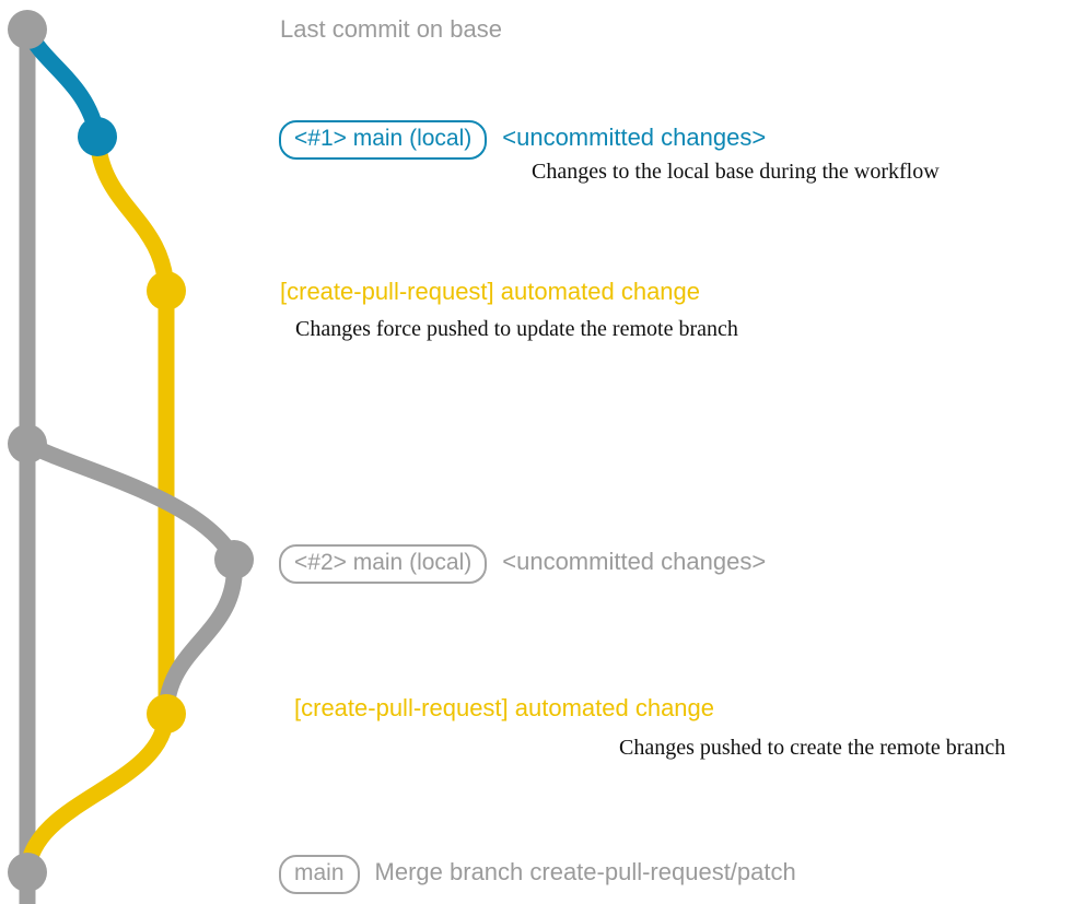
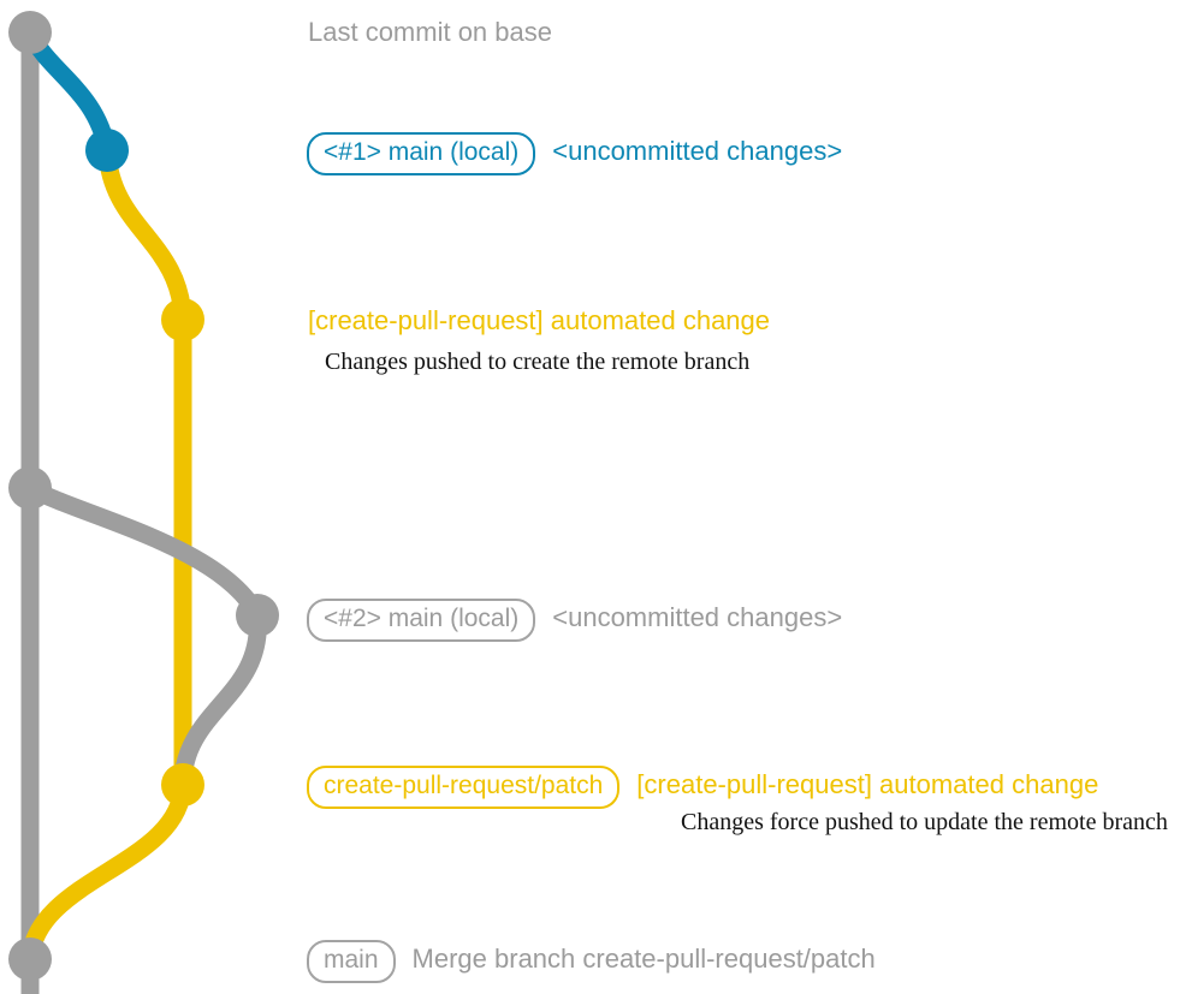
  Last commit on base
  <#1> main (local)
  <uncommitted changes>
- Changes to the local base during the workflow
  [create-pull-request] automated change
- Changes force pushed to update the remote branch
+ Changes pushed to create the remote branch
  <#2> main (local)
  <uncommitted changes>
+ create-pull-request/patch
  [create-pull-request] automated change
- Changes pushed to create the remote branch
+ Changes force pushed to update the remote branch
  main
  Merge branch create-pull-request/patch
